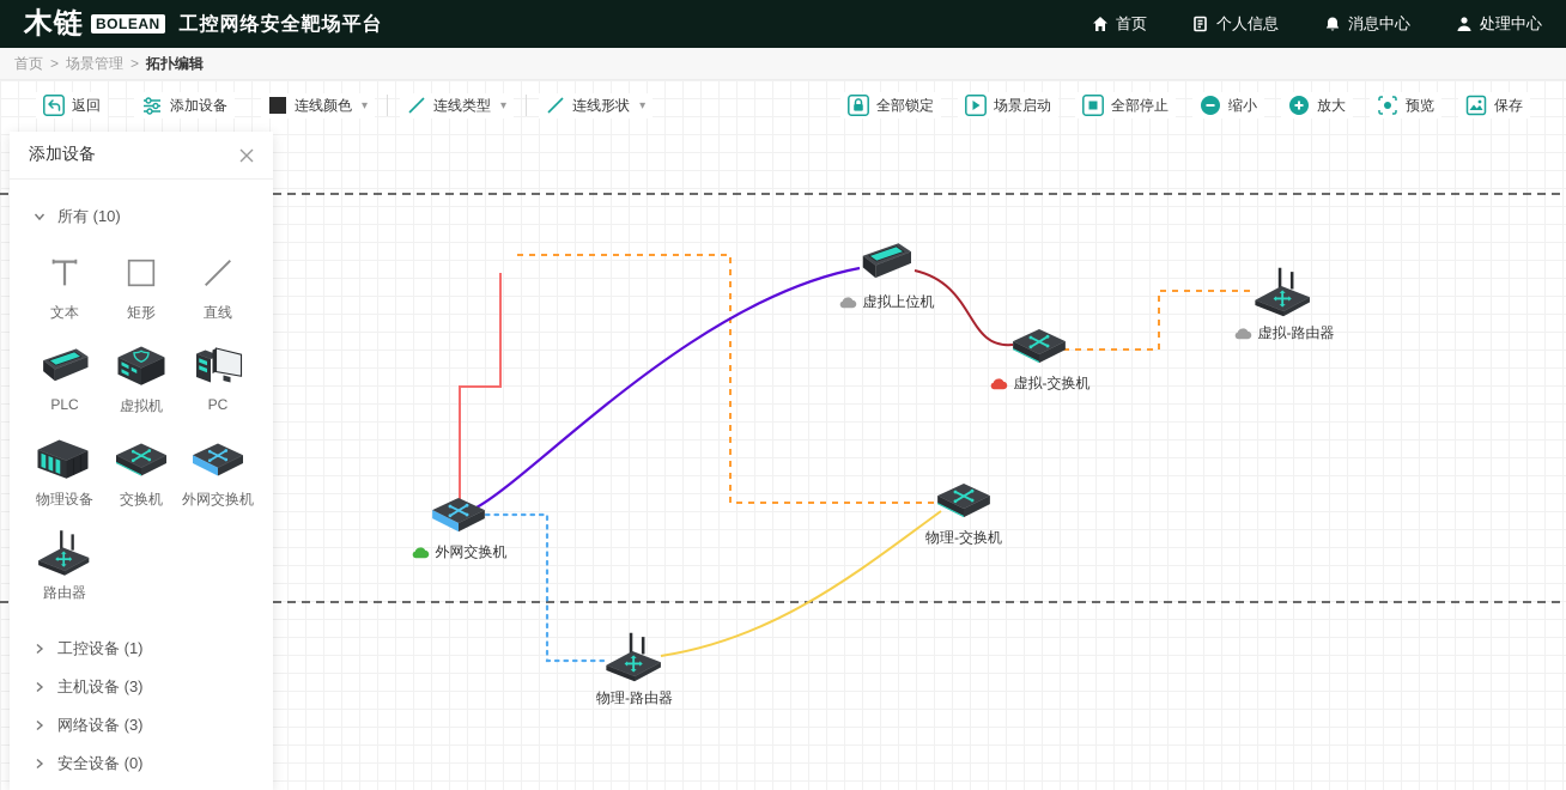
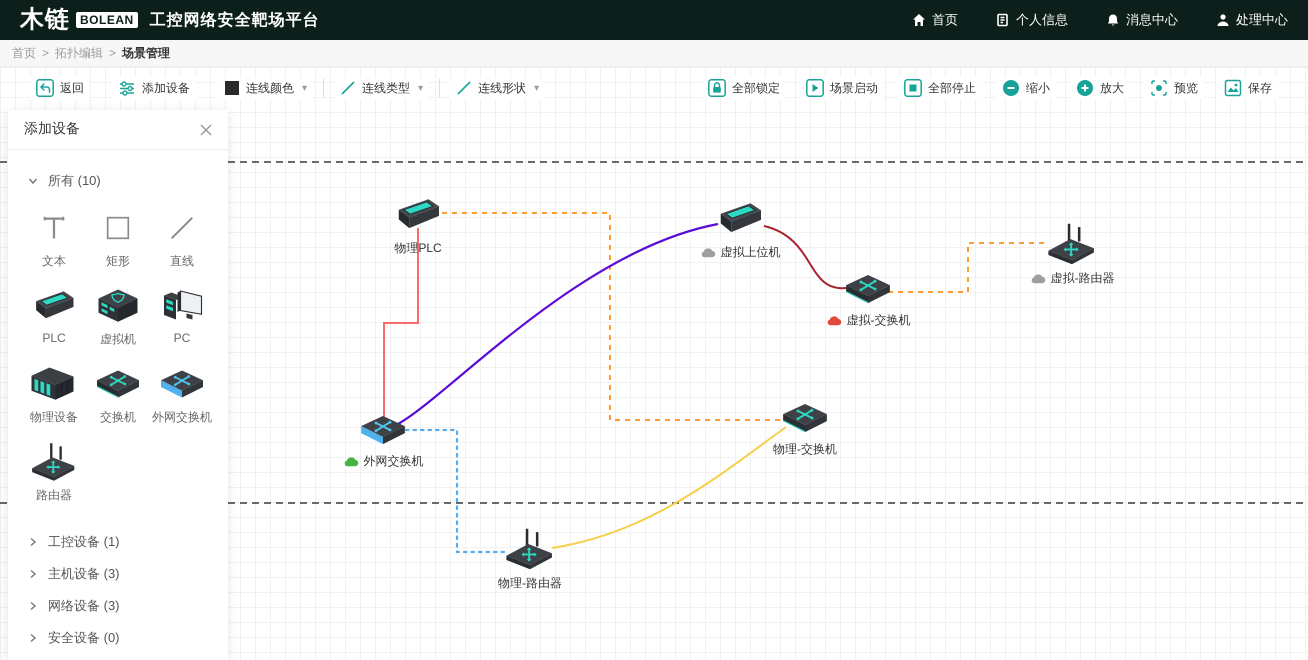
  木链
  BOLEAN
  工控网络安全靶场平台
  首页
  个人信息
  消息中心
  处理中心
  首页
  >
- 场景管理
+ 拓扑编辑
  >
- 拓扑编辑
+ 场景管理
+ 物理PLC
  虚拟上位机
  虚拟-交换机
  虚拟-路由器
  外网交换机
  物理-交换机
  物理-路由器
  返回
  添加设备
  连线颜色
  ▾
  连线类型
  ▾
  连线形状
  ▾
  全部锁定
  场景启动
  全部停止
  缩小
  放大
  预览
  保存
  添加设备
  所有 (10)
  文本
  矩形
  直线
  PLC
  虚拟机
  PC
  物理设备
  交换机
  外网交换机
  路由器
  工控设备 (1)
  主机设备 (3)
  网络设备 (3)
  安全设备 (0)
